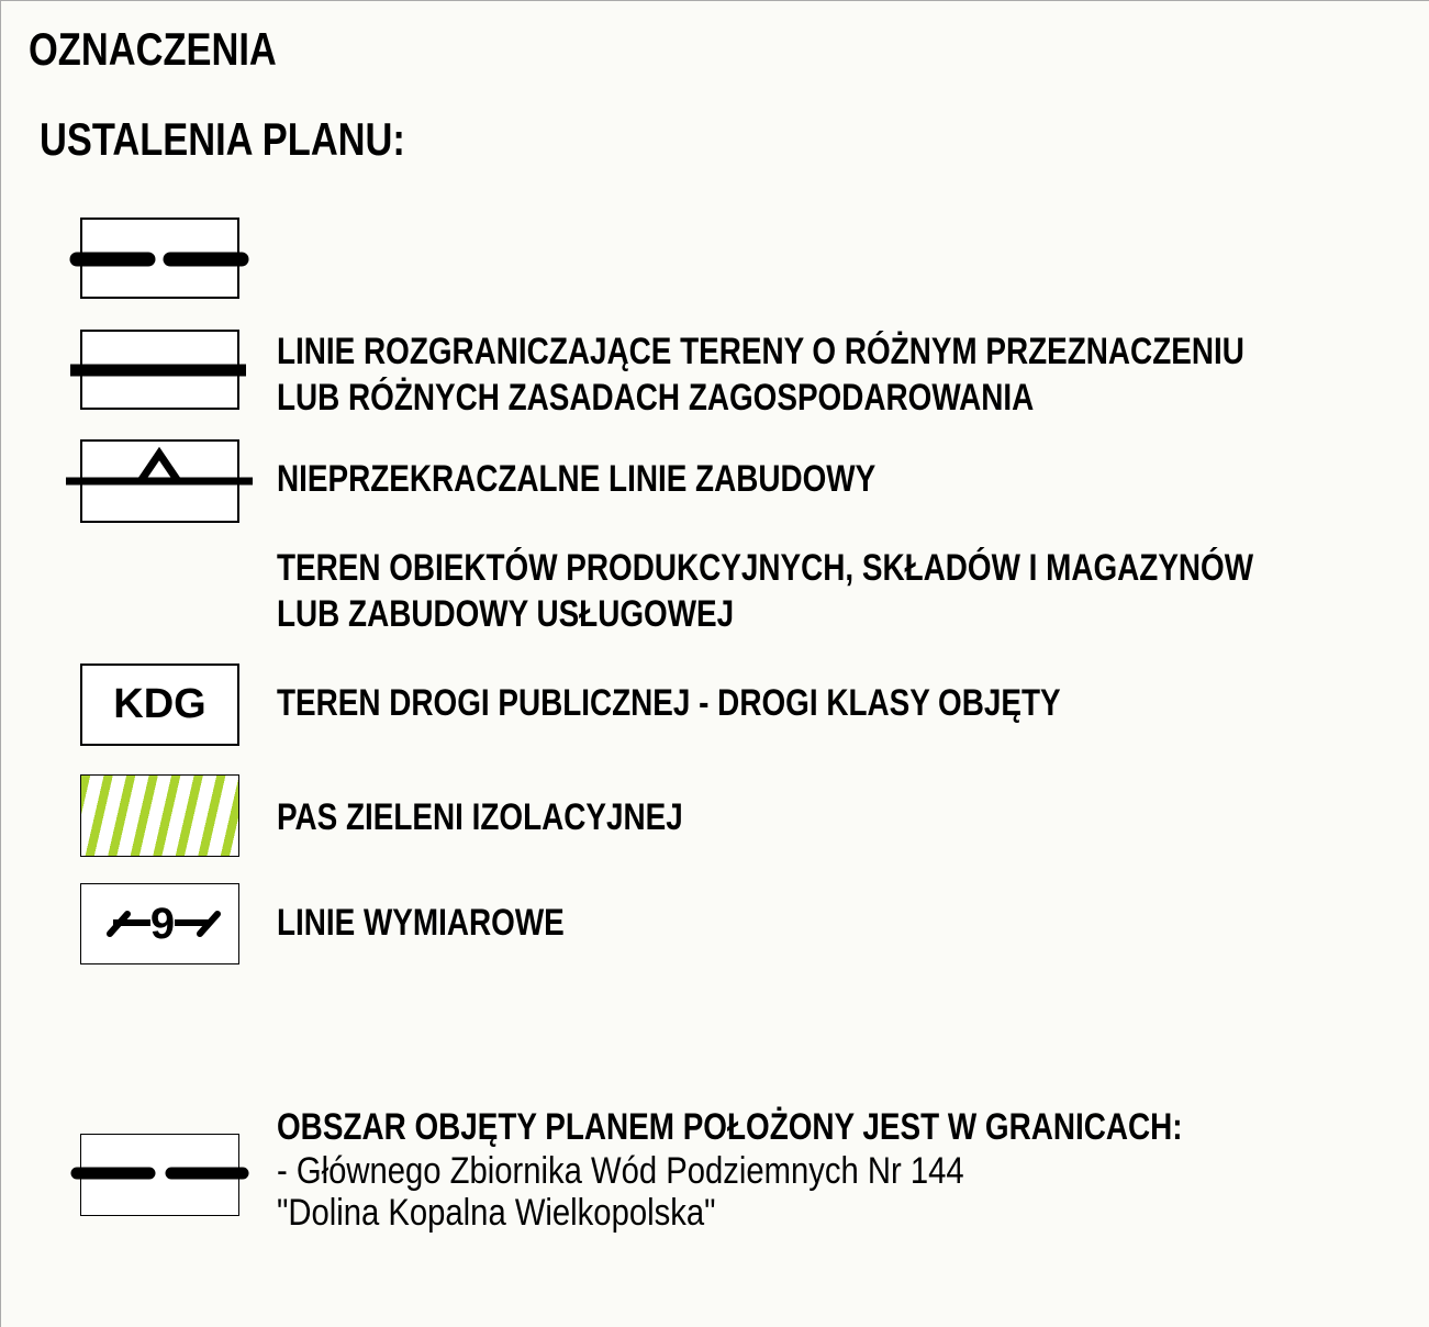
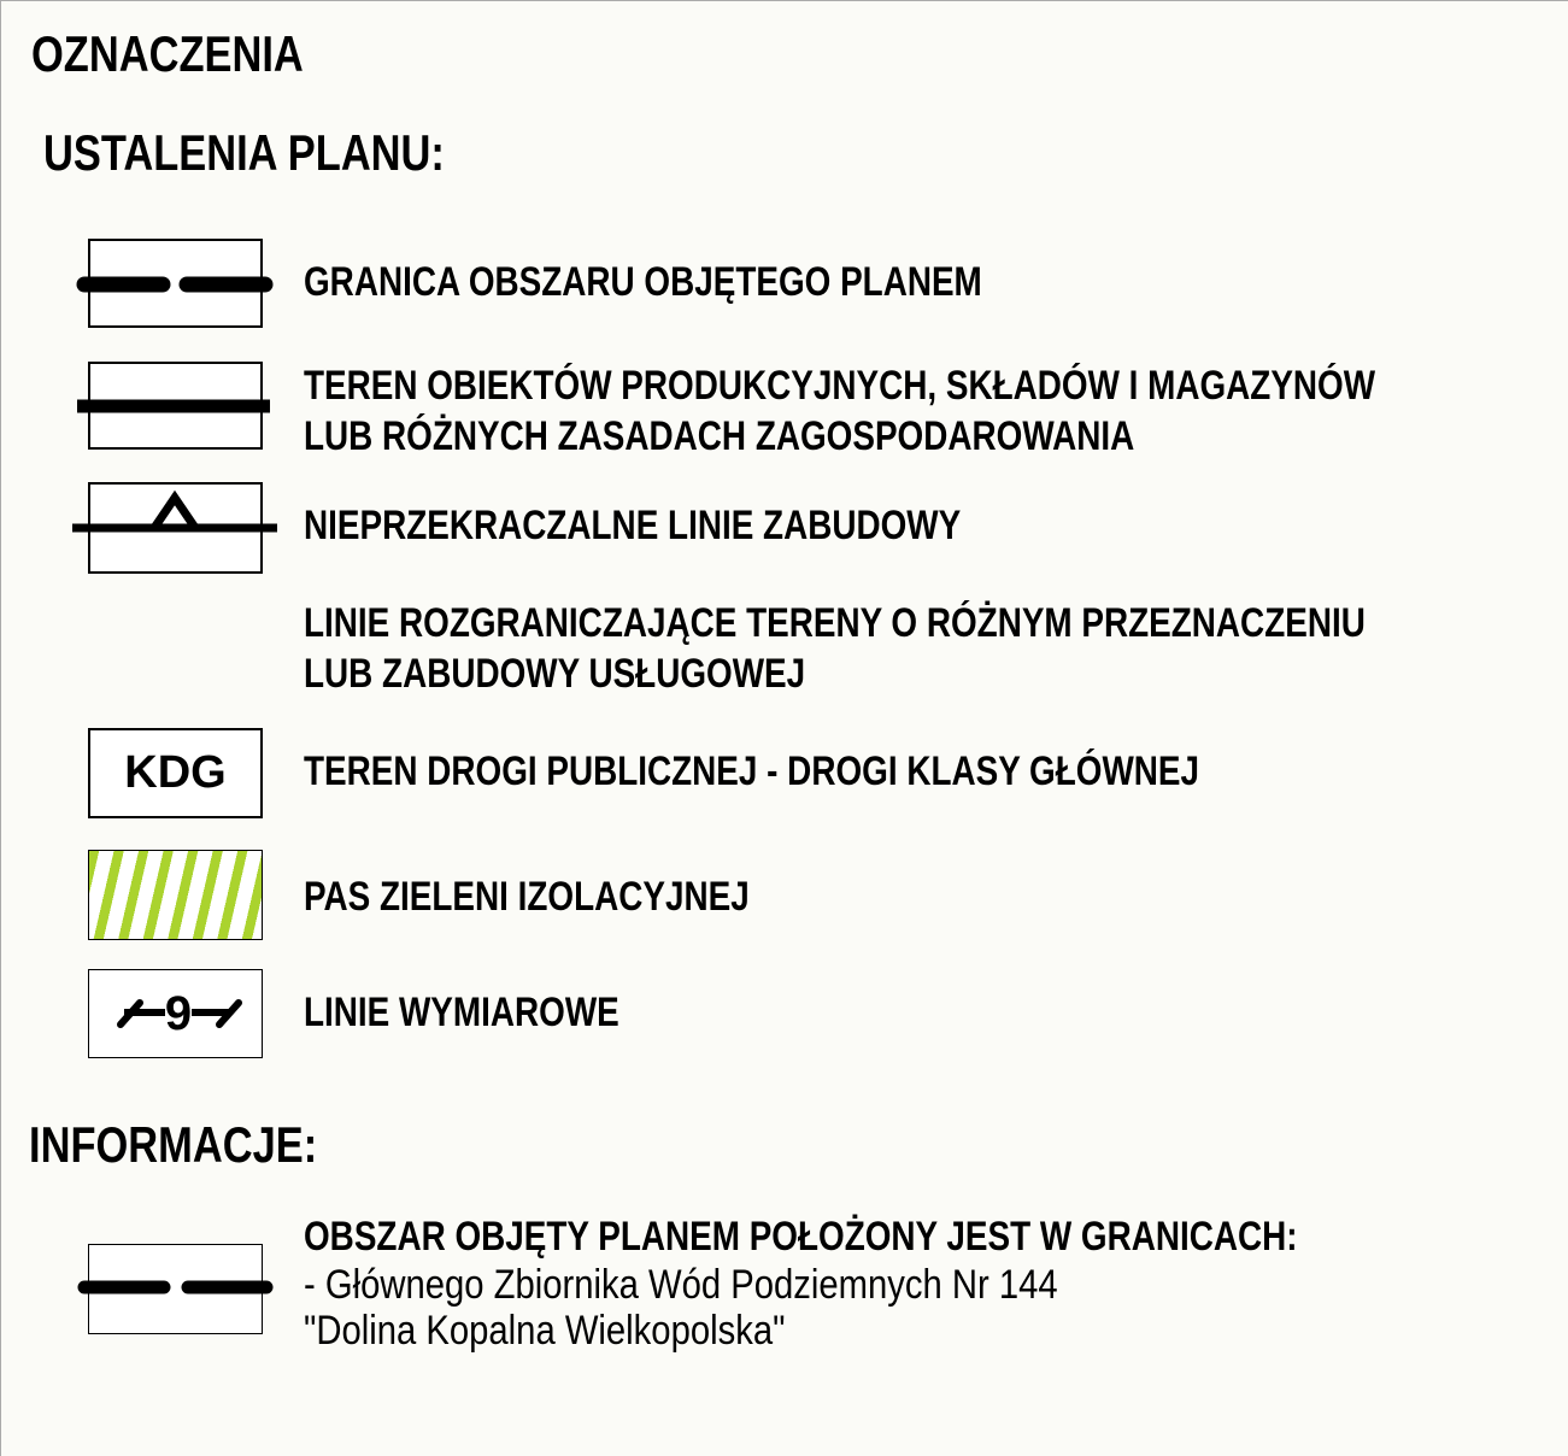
  OZNACZENIA
  USTALENIA PLANU:
+ GRANICA OBSZARU OBJĘTEGO PLANEM
- LINIE ROZGRANICZAJĄCE TERENY O RÓŻNYM PRZEZNACZENIU
+ TEREN OBIEKTÓW PRODUKCYJNYCH, SKŁADÓW I MAGAZYNÓW
  LUB RÓŻNYCH ZASADACH ZAGOSPODAROWANIA
  NIEPRZEKRACZALNE LINIE ZABUDOWY
- TEREN OBIEKTÓW PRODUKCYJNYCH, SKŁADÓW I MAGAZYNÓW
+ LINIE ROZGRANICZAJĄCE TERENY O RÓŻNYM PRZEZNACZENIU
  LUB ZABUDOWY USŁUGOWEJ
  KDG
- TEREN DROGI PUBLICZNEJ - DROGI KLASY OBJĘTY
+ TEREN DROGI PUBLICZNEJ - DROGI KLASY GŁÓWNEJ
  PAS ZIELENI IZOLACYJNEJ
  9
  LINIE WYMIAROWE
+ INFORMACJE:
  OBSZAR OBJĘTY PLANEM POŁOŻONY JEST W GRANICACH:
  - Głównego Zbiornika Wód Podziemnych Nr 144
  "Dolina Kopalna Wielkopolska"
